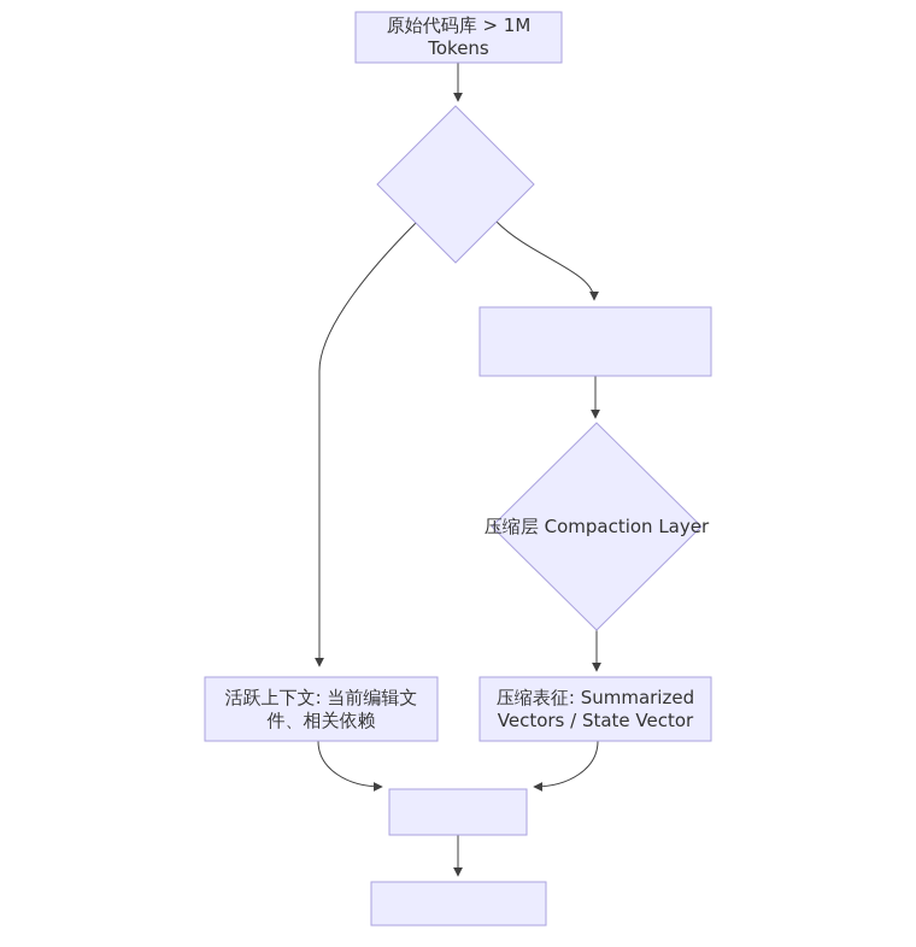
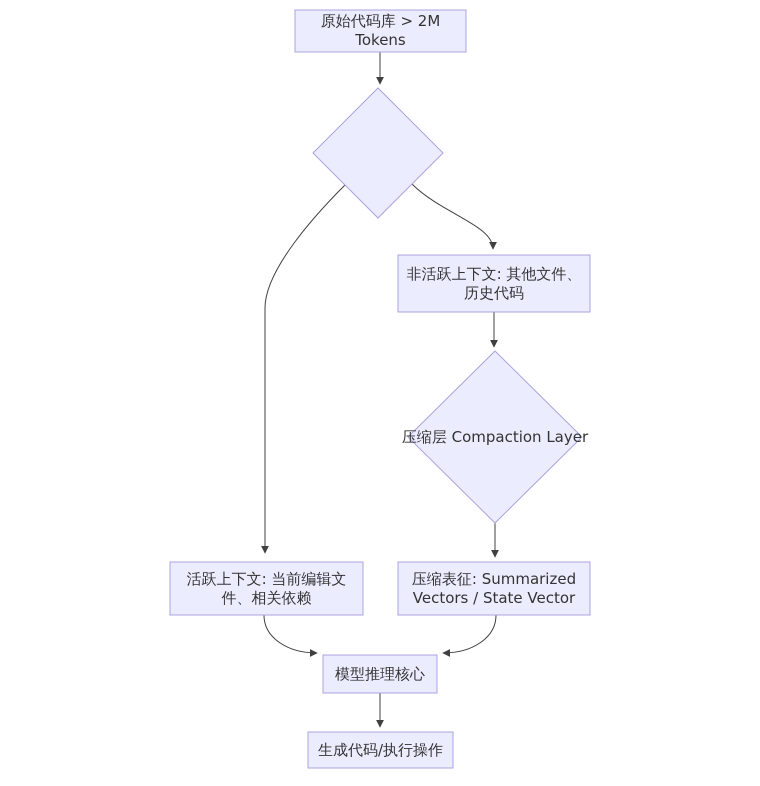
- 原始代码库 > 1M Tokens
+ 原始代码库 > 2M Tokens
+ 非活跃上下文: 其他文件、
+ 历史代码
  压缩层 Compaction Layer
  活跃上下文: 当前编辑文
  件、相关依赖
  压缩表征: Summarized
  Vectors / State Vector
+ 模型推理核心
+ 生成代码/执行操作
